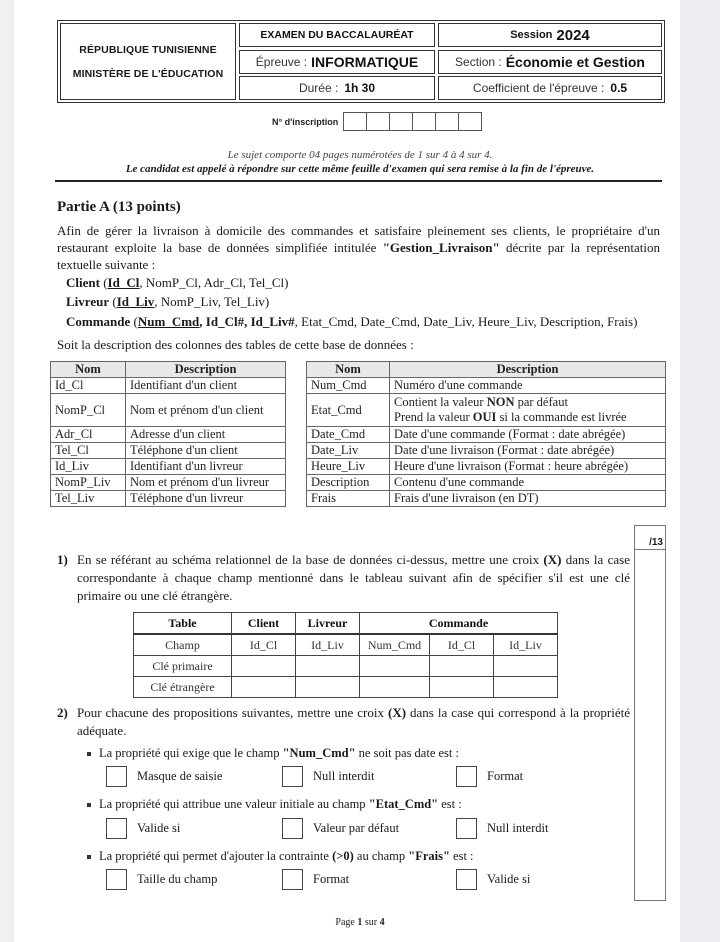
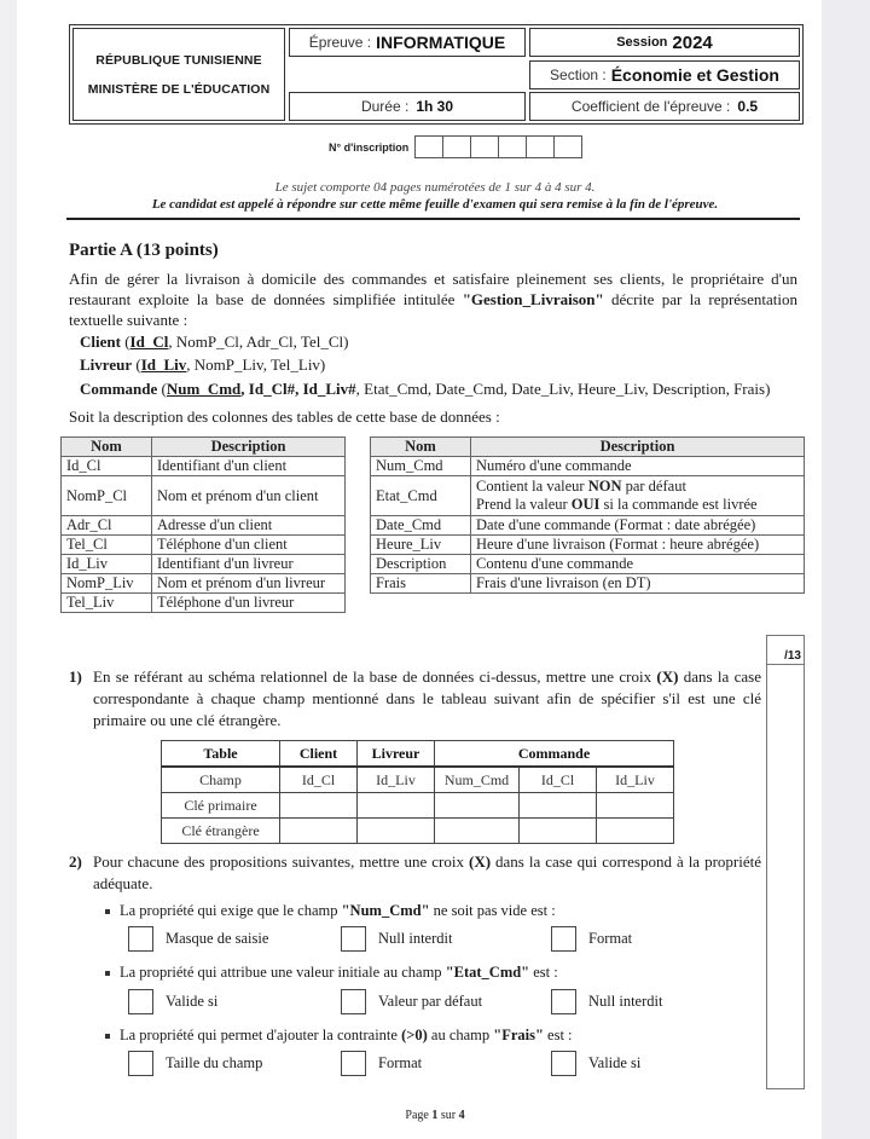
  RÉPUBLIQUE TUNISIENNE
  MINISTÈRE DE L'ÉDUCATION
- EXAMEN DU BACCALAURÉAT
  Épreuve :
  INFORMATIQUE
  Durée :
  1h 30
  Session
  2024
  Section :
  Économie et Gestion
  Coefficient de l'épreuve :
  0.5
  N° d'inscription
  Le sujet comporte 04 pages numérotées de 1 sur 4 à 4 sur 4.
  Le candidat est appelé à répondre sur cette même feuille d'examen qui sera remise à la fin de l'épreuve.
  Partie A (13 points)
  Afin de gérer la livraison à domicile des commandes et satisfaire pleinement ses clients, le propriétaire d'un restaurant exploite la base de données simplifiée intitulée "Gestion_Livraison" décrite par la représentation textuelle suivante :
  Client (Id_Cl, NomP_Cl, Adr_Cl, Tel_Cl)
  Livreur (Id_Liv, NomP_Liv, Tel_Liv)
  Commande (Num_Cmd, Id_Cl#, Id_Liv#, Etat_Cmd, Date_Cmd, Date_Liv, Heure_Liv, Description, Frais)
  Soit la description des colonnes des tables de cette base de données :
  Nom	Description
  Id_Cl	Identifiant d'un client
  NomP_Cl	Nom et prénom d'un client
  Adr_Cl	Adresse d'un client
  Tel_Cl	Téléphone d'un client
  Id_Liv	Identifiant d'un livreur
  NomP_Liv	Nom et prénom d'un livreur
  Tel_Liv	Téléphone d'un livreur
  Nom	Description
  Num_Cmd	Numéro d'une commande
  Etat_Cmd	Contient la valeur NON par défaut Prend la valeur OUI si la commande est livrée
  Date_Cmd	Date d'une commande (Format : date abrégée)
- Date_Liv	Date d'une livraison (Format : date abrégée)
  Heure_Liv	Heure d'une livraison (Format : heure abrégée)
  Description	Contenu d'une commande
  Frais	Frais d'une livraison (en DT)
  /13
  1)
  En se référant au schéma relationnel de la base de données ci-dessus, mettre une croix (X) dans la case correspondante à chaque champ mentionné dans le tableau suivant afin de spécifier s'il est une clé primaire ou une clé étrangère.
  Table	Client	Livreur	Commande
  Champ	Id_Cl	Id_Liv	Num_Cmd	Id_Cl	Id_Liv
  Clé primaire
  Clé étrangère
  2)
  Pour chacune des propositions suivantes, mettre une croix (X) dans la case qui correspond à la propriété adéquate.
- La propriété qui exige que le champ "Num_Cmd" ne soit pas date est :
+ La propriété qui exige que le champ "Num_Cmd" ne soit pas vide est :
  Masque de saisie
  Null interdit
  Format
  La propriété qui attribue une valeur initiale au champ "Etat_Cmd" est :
  Valide si
  Valeur par défaut
  Null interdit
  La propriété qui permet d'ajouter la contrainte (>0) au champ "Frais" est :
  Taille du champ
  Format
  Valide si
  Page 1 sur 4
